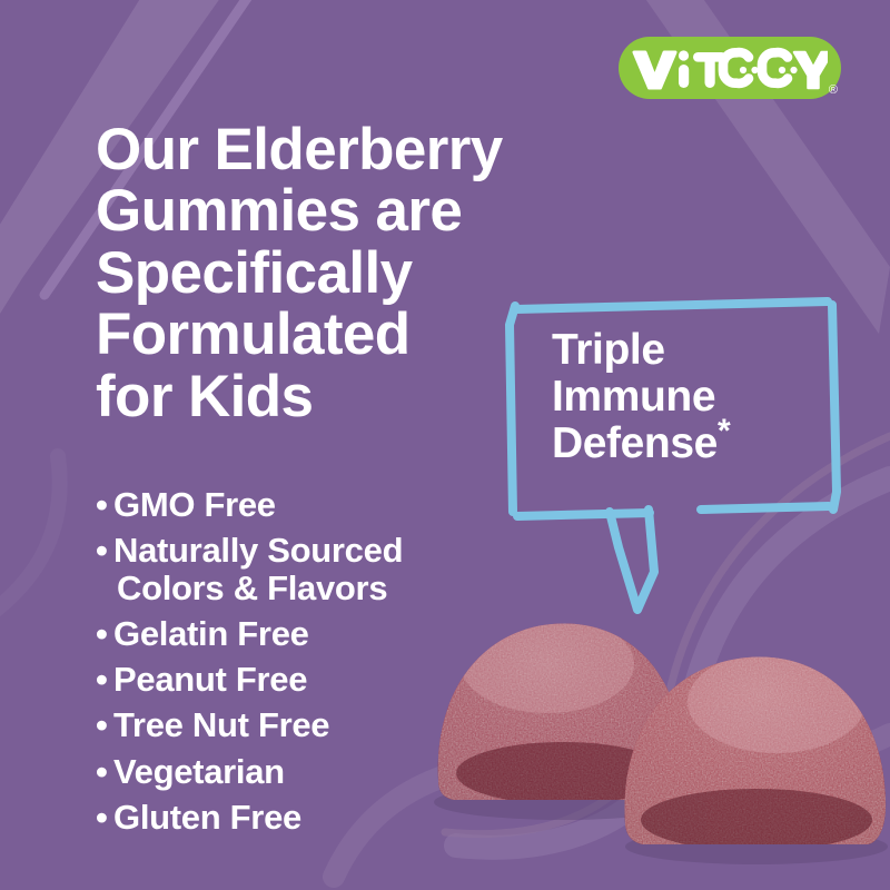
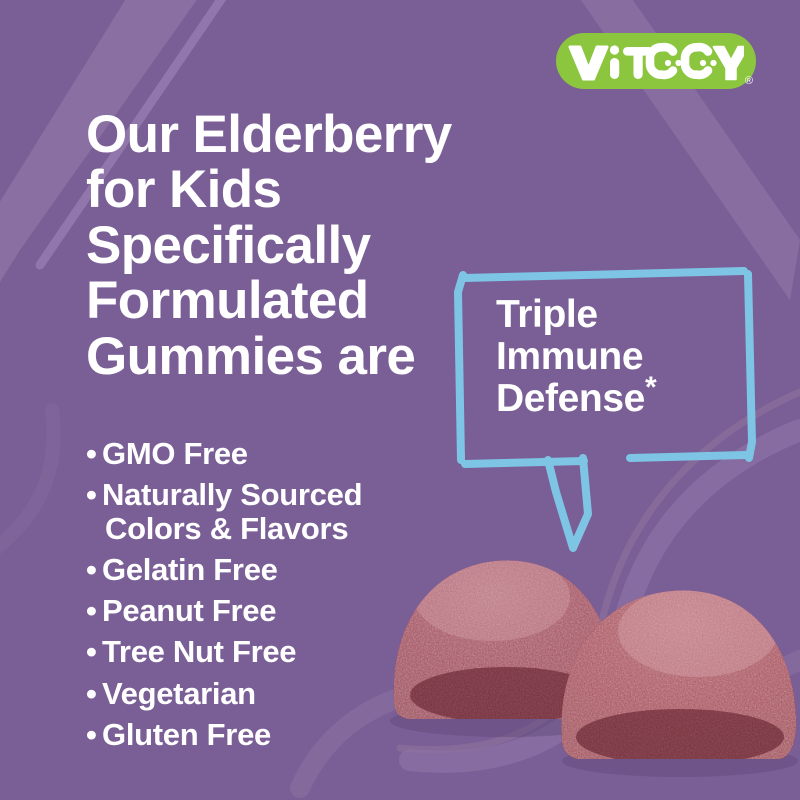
  ®
  Our Elderberry
- Gummies are
+ for Kids
  Specifically
  Formulated
- for Kids
+ Gummies are
  •
  GMO Free
  •
  Naturally Sourced
  Colors & Flavors
  •
  Gelatin Free
  •
  Peanut Free
  •
  Tree Nut Free
  •
  Vegetarian
  •
  Gluten Free
  Triple
  Immune
  Defense*
